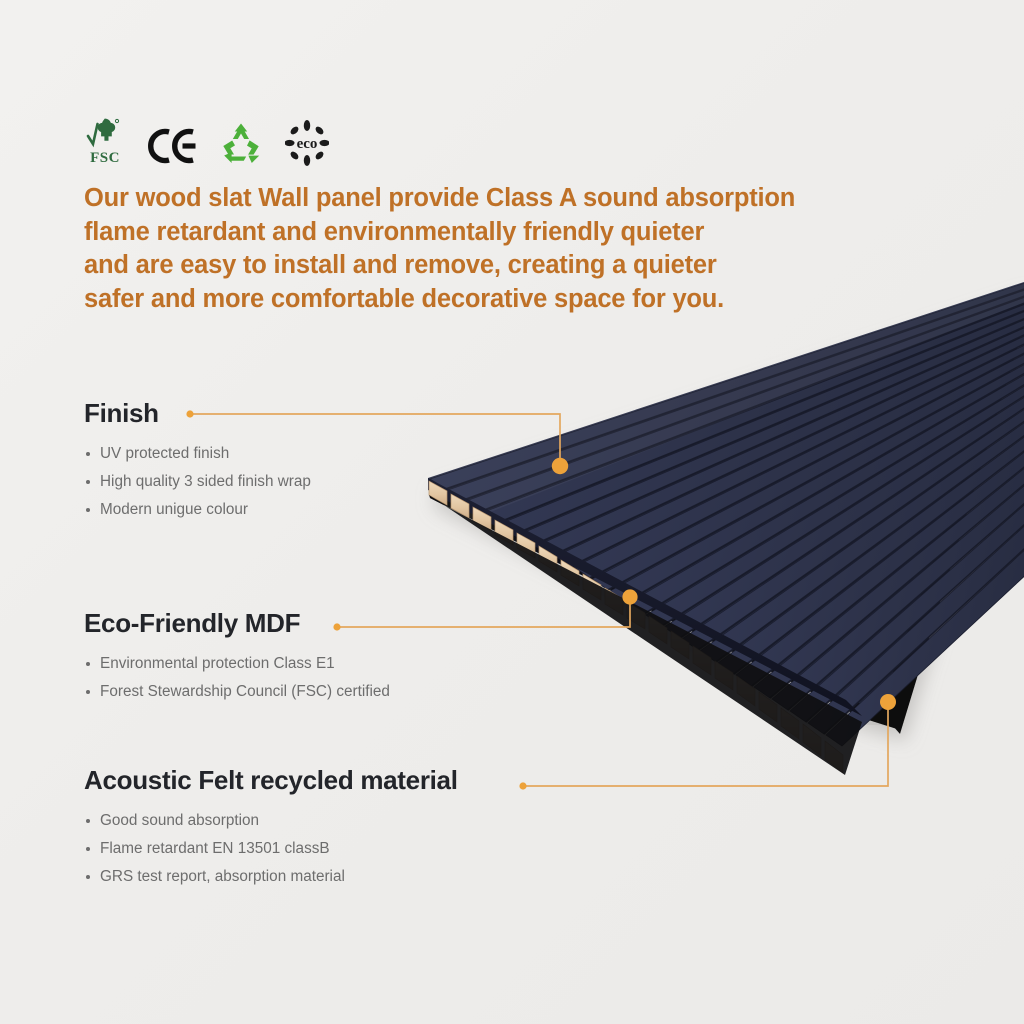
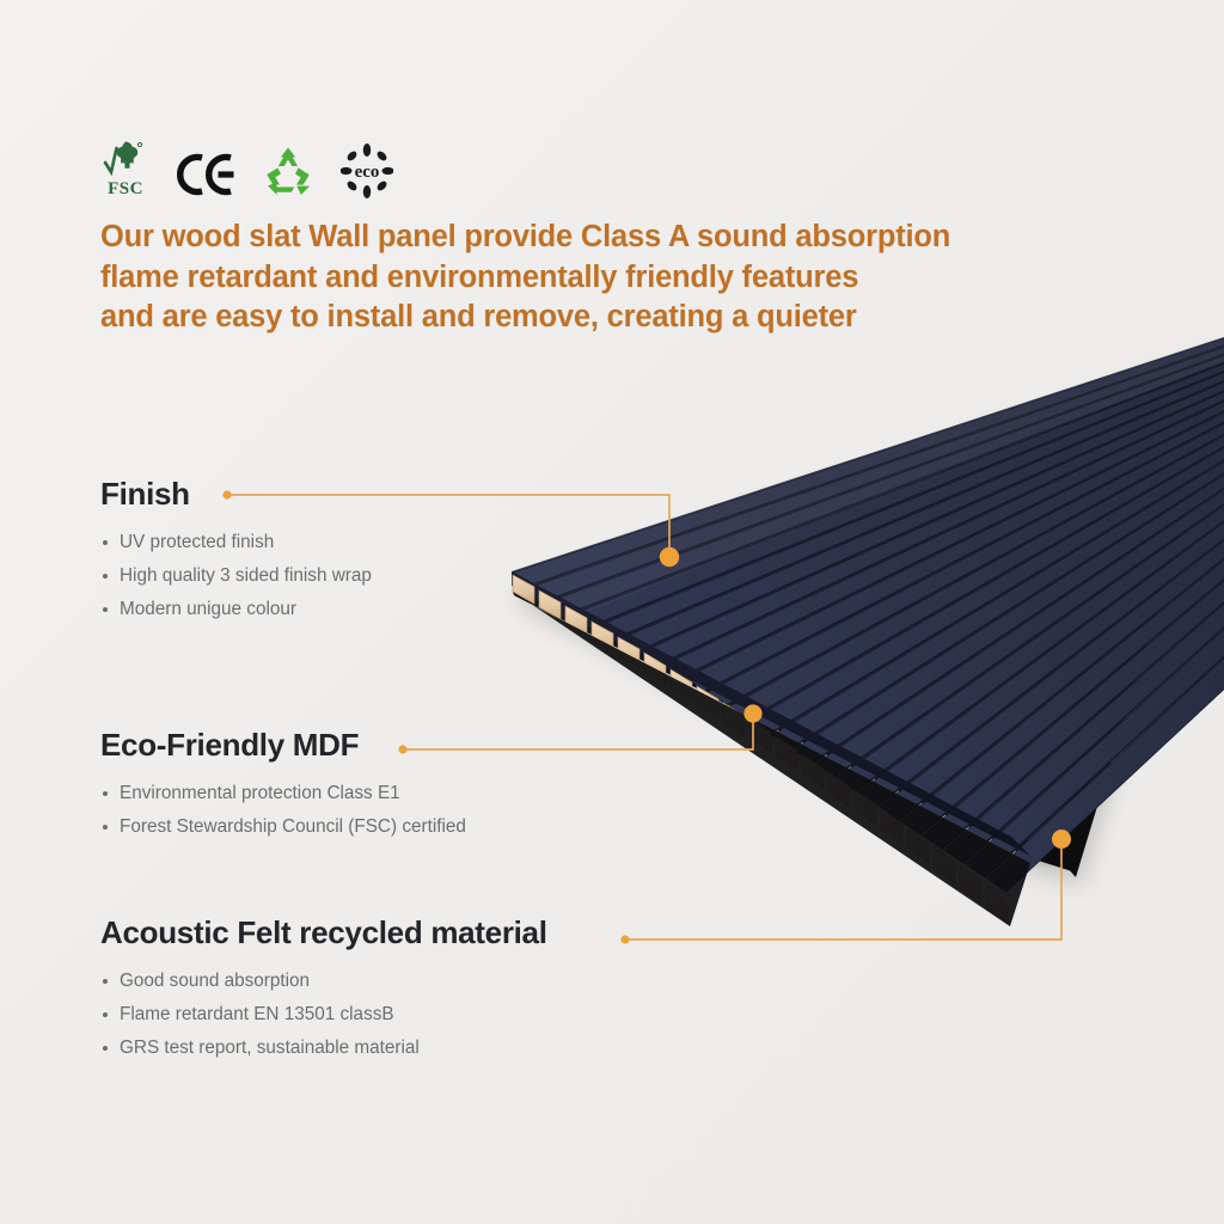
  FSC
  eco
  Our wood slat Wall panel provide Class A sound absorption
- flame retardant and environmentally friendly quieter
+ flame retardant and environmentally friendly features
  and are easy to install and remove, creating a quieter
- safer and more comfortable decorative space for you.
  Finish
  UV protected finish
  High quality 3 sided finish wrap
  Modern unigue colour
  Eco-Friendly MDF
  Environmental protection Class E1
  Forest Stewardship Council (FSC) certified
  Acoustic Felt recycled material
  Good sound absorption
  Flame retardant EN 13501 classB
- GRS test report, absorption material
+ GRS test report, sustainable material
